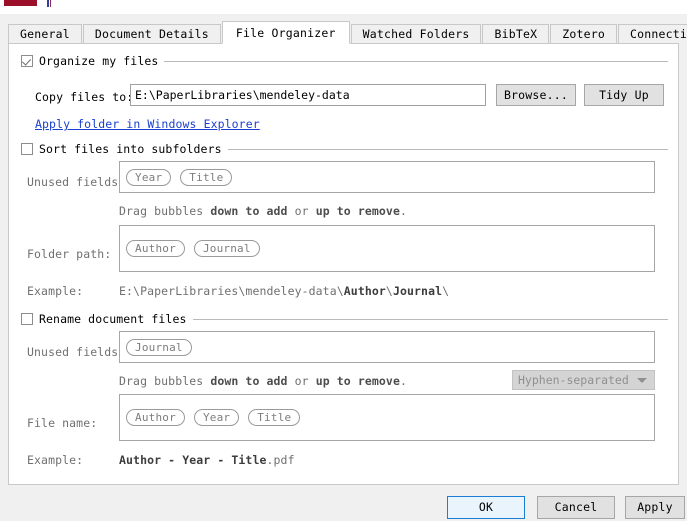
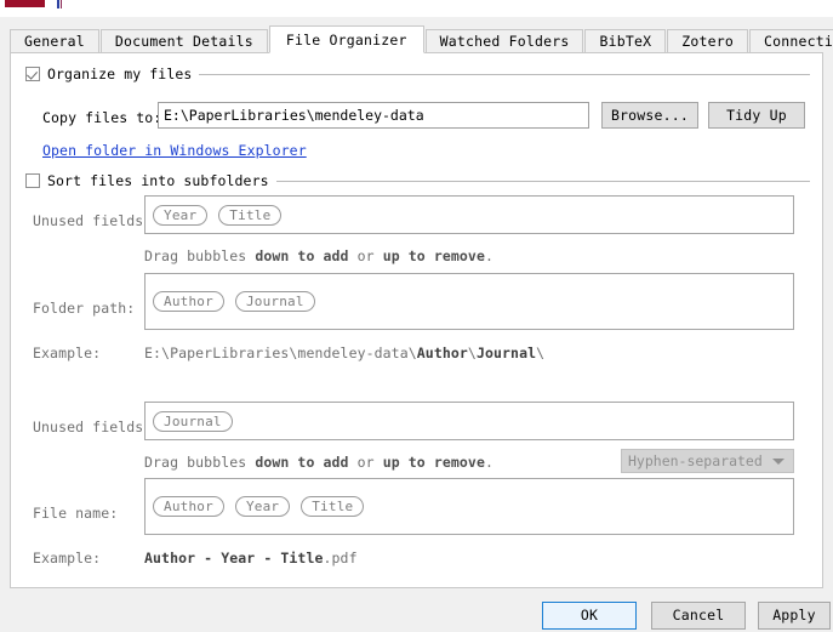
  General
  Document Details
  File Organizer
  Watched Folders
  BibTeX
  Zotero
  Connecti
  Organize my files
  Copy files to
  E:\PaperLibraries\mendeley-data
  Browse...
  Tidy Up
- Apply folder in Windows Explorer
+ Open folder in Windows Explorer
  Sort files into subfolders
  Unused fields
  Year
  Title
  Drag bubbles down to add or up to remove.
  Folder path:
  Author
  Journal
  Example:
  E:\PaperLibraries\mendeley-data\Author\Journal\
- Rename document files
  Unused fields
  Journal
  Drag bubbles down to add or up to remove.
  Hyphen-separated
  File name:
  Author
  Year
  Title
  Example:
  Author - Year - Title.pdf
  OK
  Cancel
  Apply
